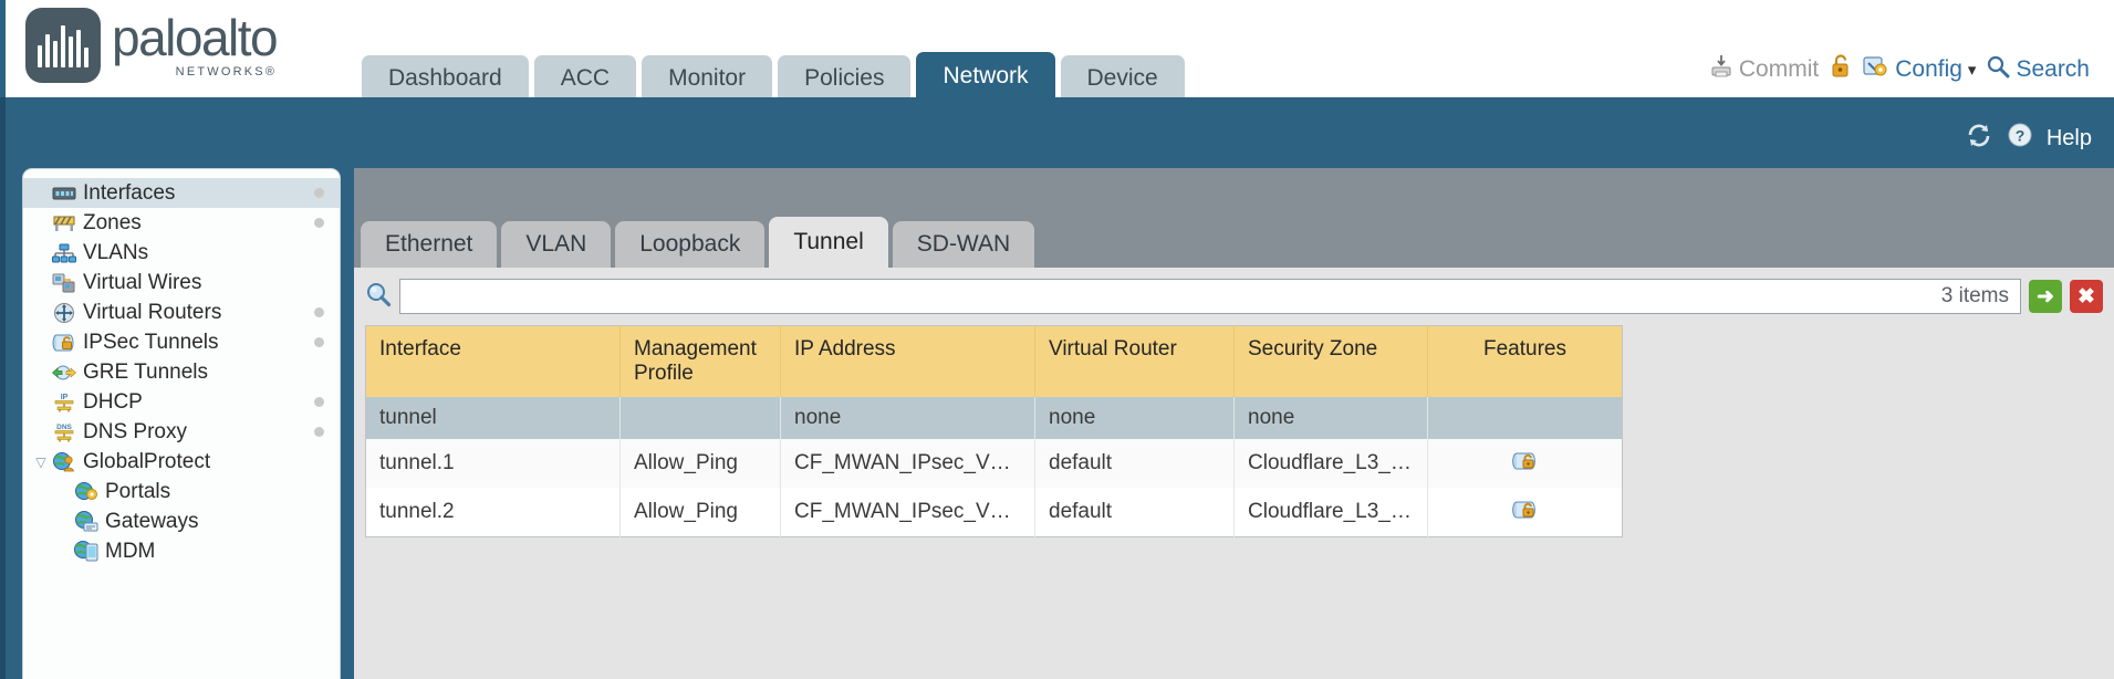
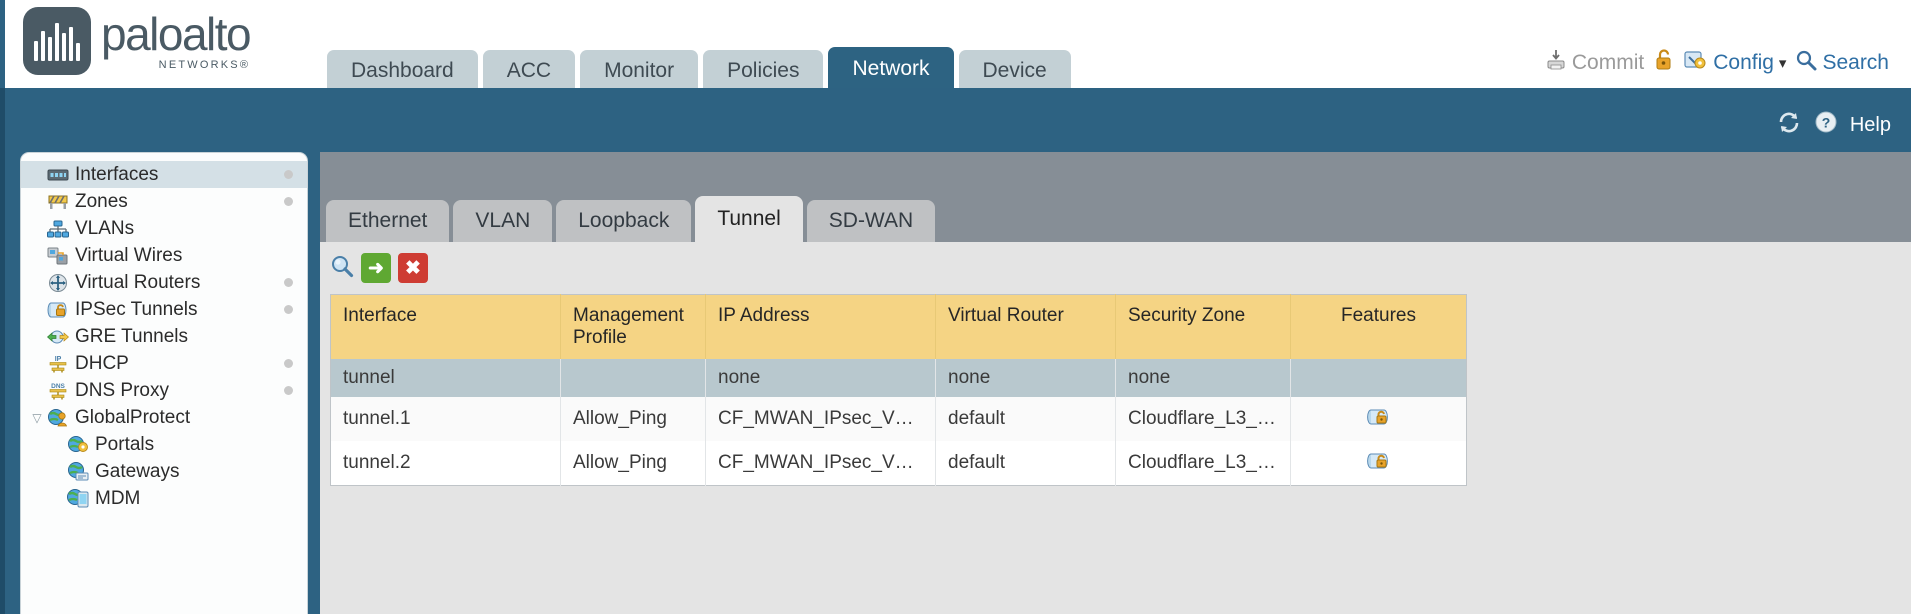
  paloalto
  NETWORKS®
  Dashboard
  ACC
  Monitor
  Policies
  Network
  Device
  Commit
  Config
  ▾
  Search
  ?
  Help
  Interfaces
  Zones
  VLANs
  Virtual Wires
  Virtual Routers
  IPSec Tunnels
  GRE Tunnels
  DHCP
  DNS Proxy
  ▽
  GlobalProtect
  Portals
  Gateways
  MDM
  Ethernet
  VLAN
  Loopback
  Tunnel
  SD-WAN
- 3 items
  ➜
  ✖
  Interface	Management Profile	IP Address	Virtual Router	Security Zone	Features
  tunnel		none	none	none
  tunnel.1	Allow_Ping	CF_MWAN_IPsec_VTI_0	default	Cloudflare_L3_Zon
  tunnel.2	Allow_Ping	CF_MWAN_IPsec_VTI_0	default	Cloudflare_L3_Zon
